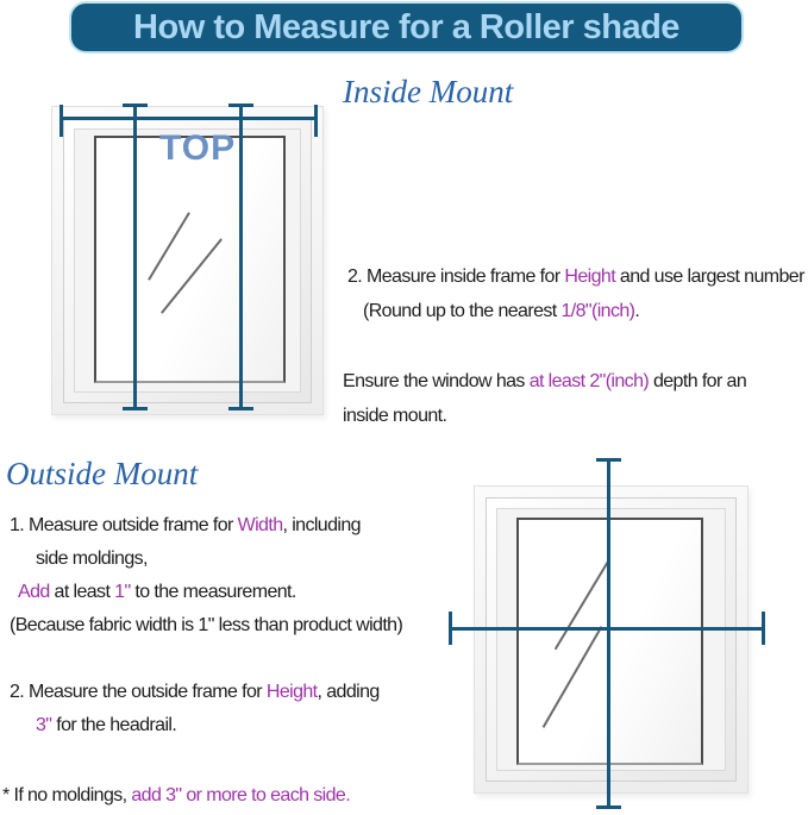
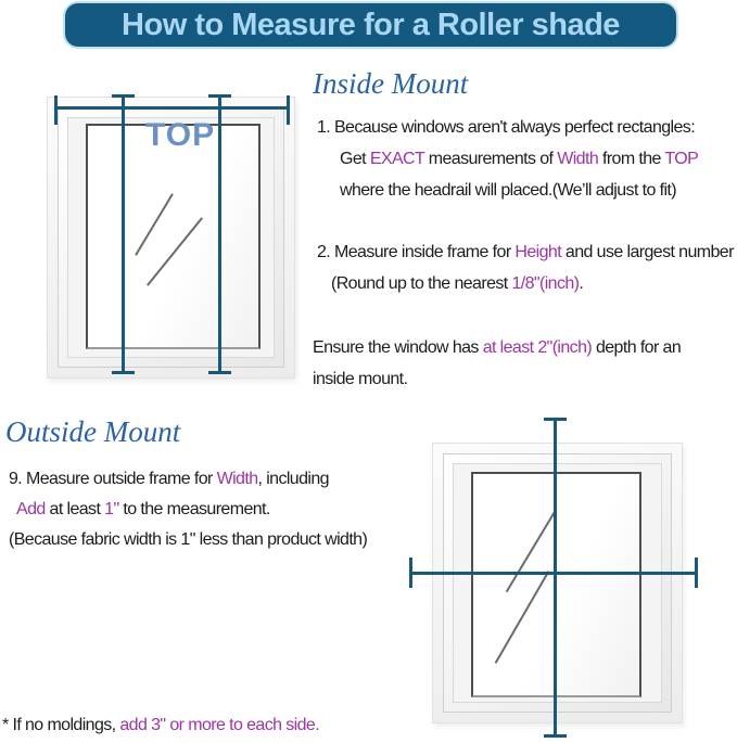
  How to Measure for a Roller shade
  TOP
  Inside Mount
+ 1. Because windows aren't always perfect rectangles:
+ Get EXACT measurements of Width from the TOP
+ where the headrail will placed.(We’ll adjust to fit)
  2. Measure inside frame for Height and use largest number
  (Round up to the nearest 1/8"(inch).
  Ensure the window has at least 2"(inch) depth for an
  inside mount.
  Outside Mount
- 1. Measure outside frame for Width, including
+ 9. Measure outside frame for Width, including
- side moldings,
  Add at least 1" to the measurement.
  (Because fabric width is 1" less than product width)
- 2. Measure the outside frame for Height, adding
- 3" for the headrail.
  * If no moldings, add 3" or more to each side.
